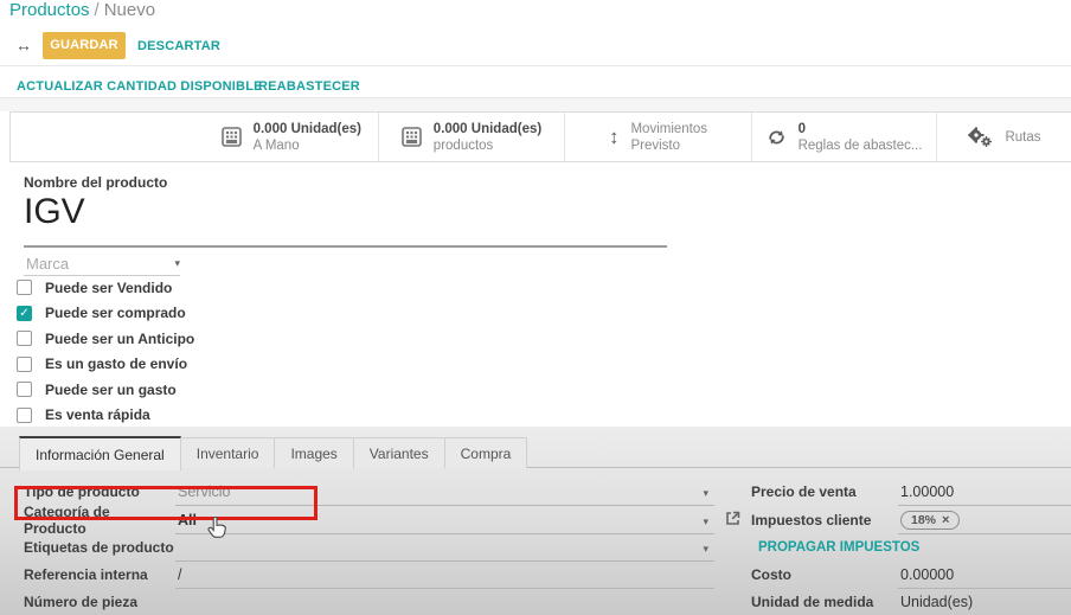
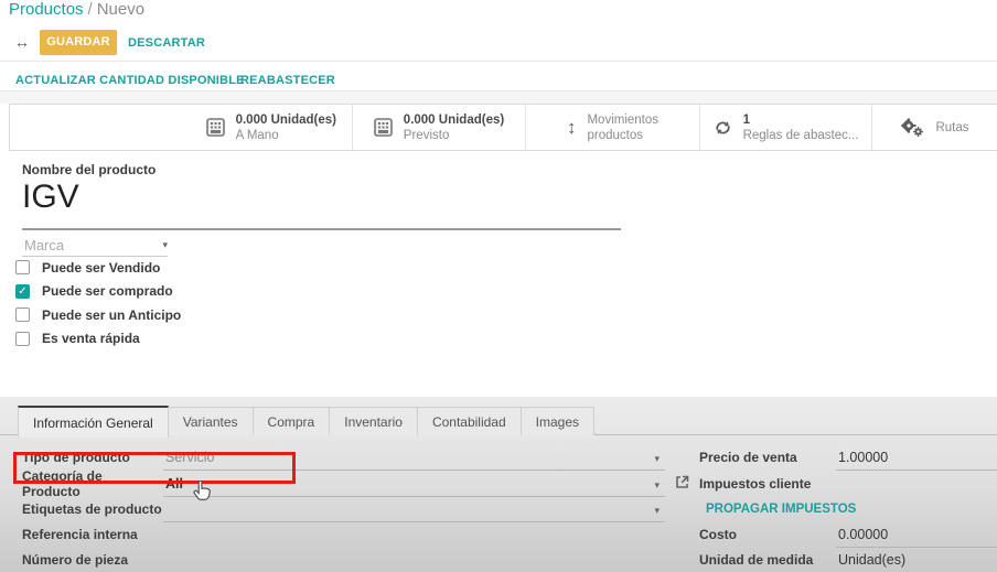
  Productos / Nuevo
  ↔
  GUARDAR
  DESCARTAR
  ACTUALIZAR CANTIDAD DISPONIBLE
  REABASTECER
  0.000 Unidad(es)
  A Mano
  0.000 Unidad(es)
- productos
+ Previsto
  ↕
  Movimientos
- Previsto
+ productos
- 0
+ 1
  Reglas de abastec...
  Rutas
  Nombre del producto
  IGV
  Marca
  ▾
  Puede ser Vendido
  ✓
  Puede ser comprado
  Puede ser un Anticipo
- Es un gasto de envío
- Puede ser un gasto
  Es venta rápida
  Información General
- Inventario
+ Variantes
- Images
+ Compra
- Variantes
+ Inventario
+ Contabilidad
- Compra
+ Images
  Tipo de producto
  Servicio
  ▾
  Categoría de Producto
  All
  ▾
  Etiquetas de producto
  ▾
  Referencia interna
- /
  Número de pieza
  Precio de venta
  1.00000
  Impuestos cliente
- 18%
- ×
  PROPAGAR IMPUESTOS
  Costo
  0.00000
  Unidad de medida
  Unidad(es)
